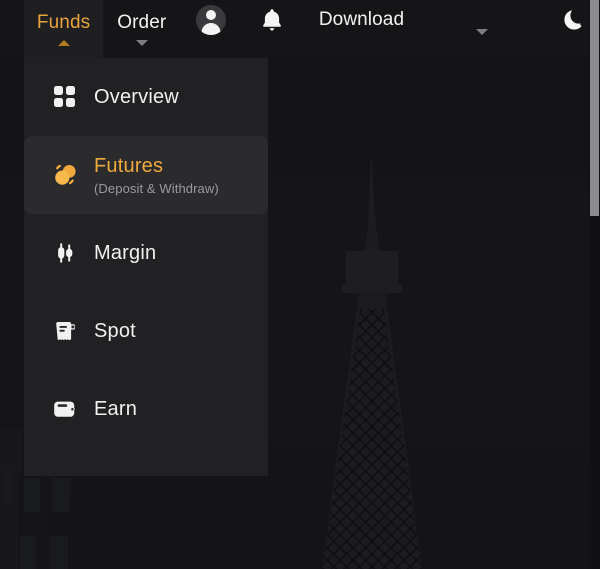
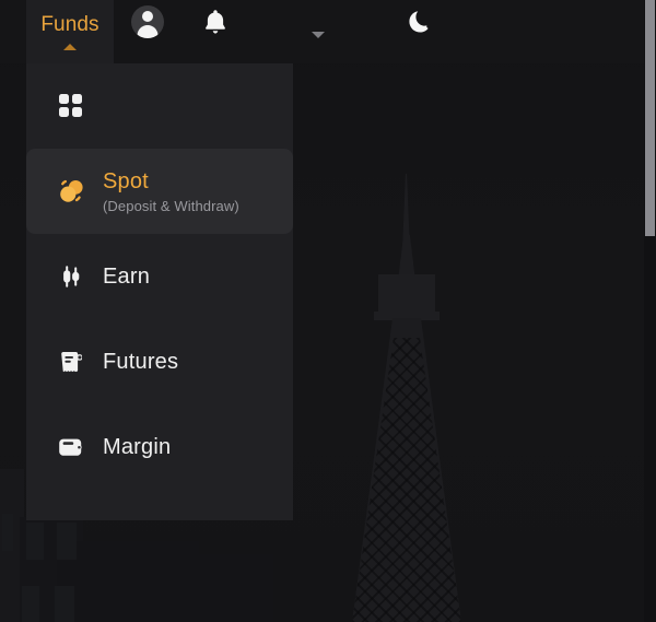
  Funds
- Order
- Download
- Overview
- Futures
+ Spot
  (Deposit & Withdraw)
- Margin
+ Earn
- Spot
+ Futures
- Earn
+ Margin
